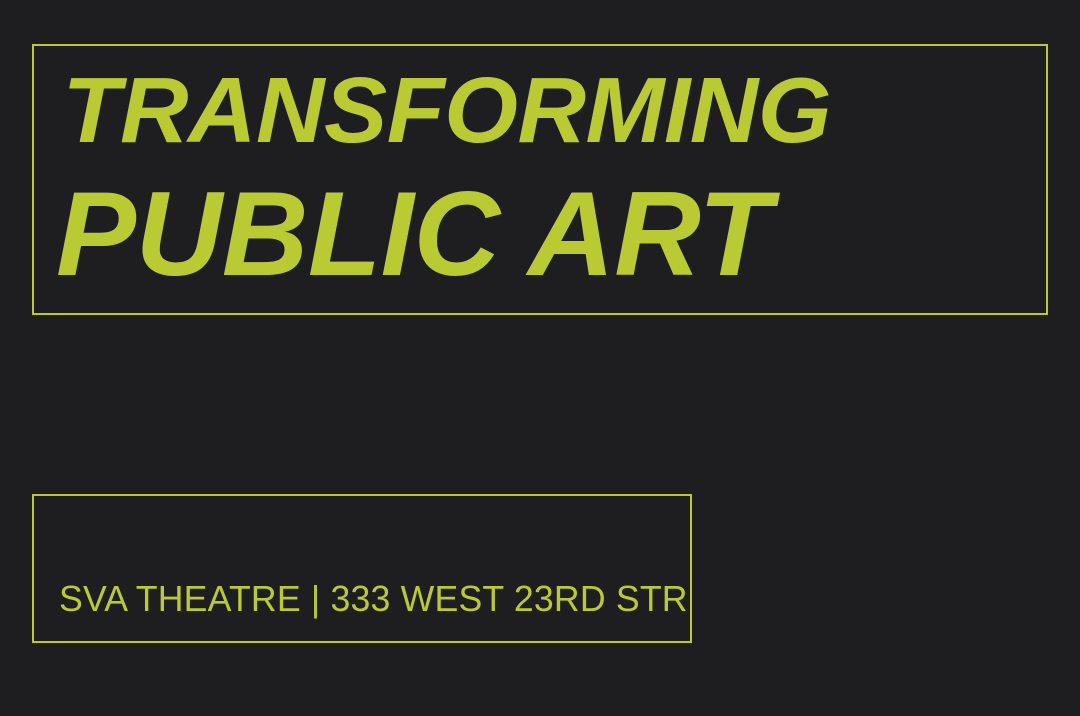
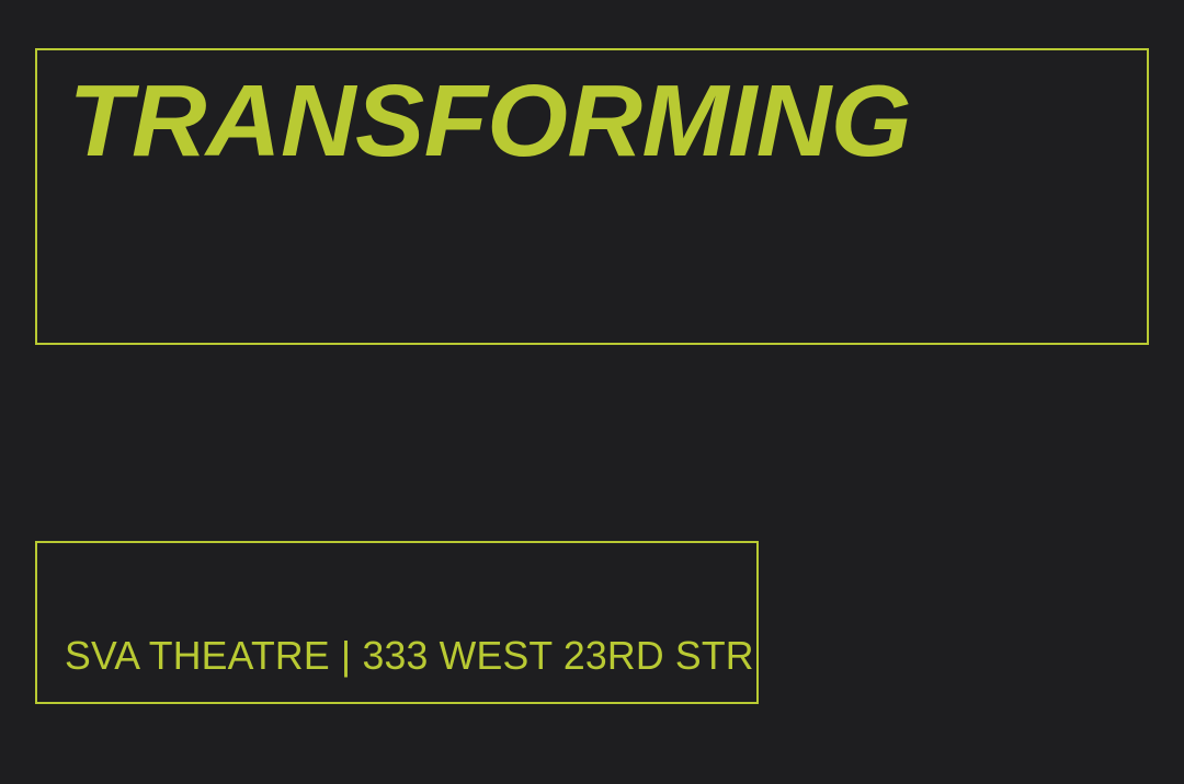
  TRANSFORMING
- PUBLIC ART
  SVA THEATRE | 333 WEST 23RD STR
